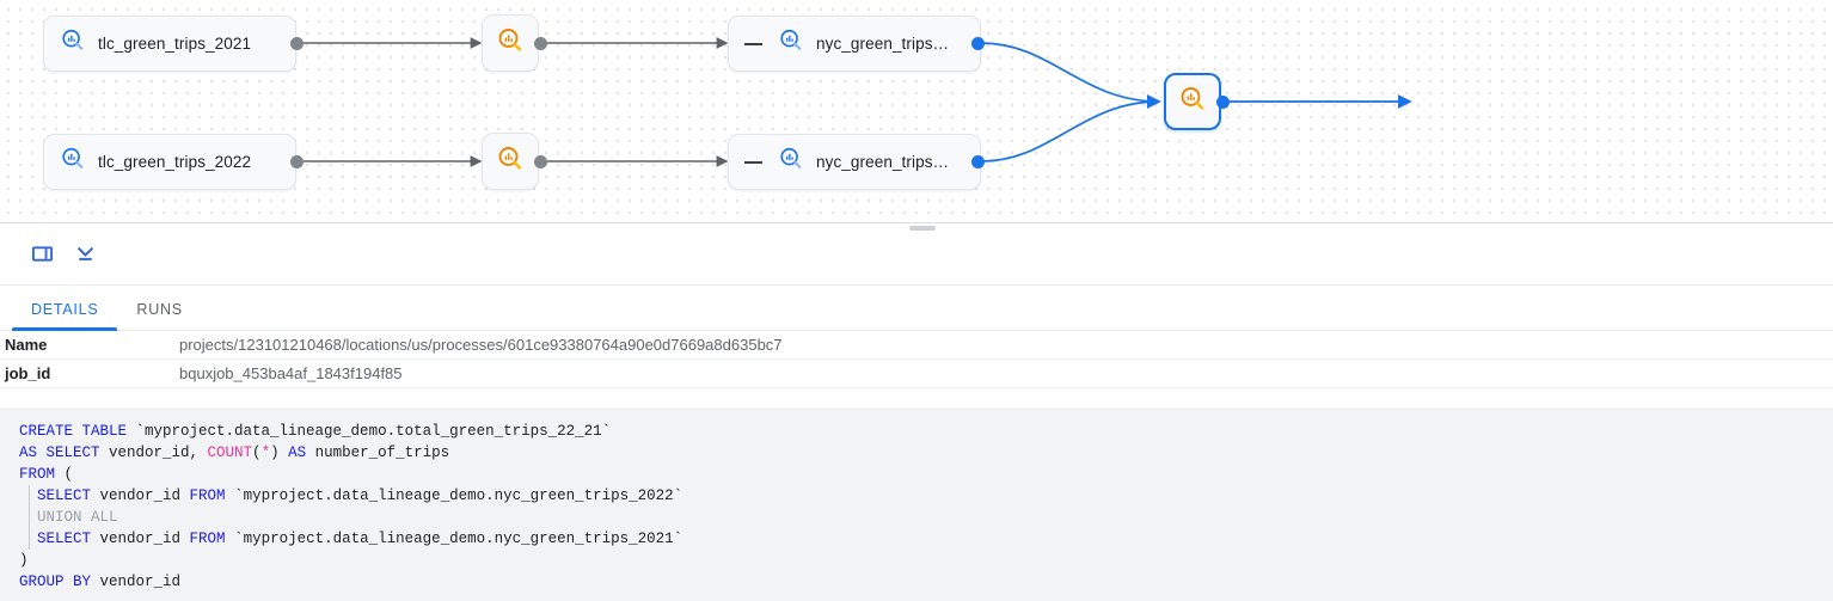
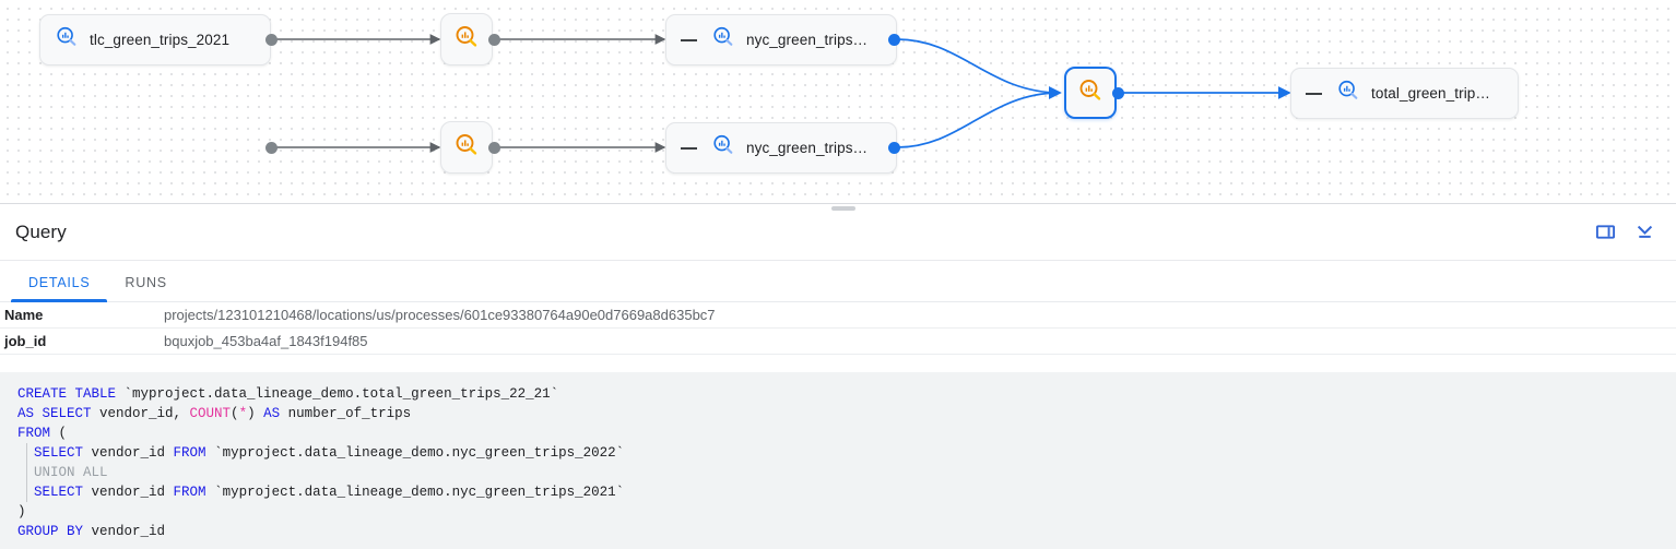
  tlc_green_trips_2021
- tlc_green_trips_2022
  nyc_green_trips…
  nyc_green_trips…
+ total_green_trip…
+ Query
  DETAILS
  RUNS
  Name
  projects/123101210468/locations/us/processes/601ce93380764a90e0d7669a8d635bc7
  job_id
  bquxjob_453ba4af_1843f194f85
  CREATE TABLE `myproject.data_lineage_demo.total_green_trips_22_21` AS SELECT vendor_id, COUNT(*) AS number_of_trips FROM ( SELECT vendor_id FROM `myproject.data_lineage_demo.nyc_green_trips_2022` UNION ALL SELECT vendor_id FROM `myproject.data_lineage_demo.nyc_green_trips_2021` ) GROUP BY vendor_id
